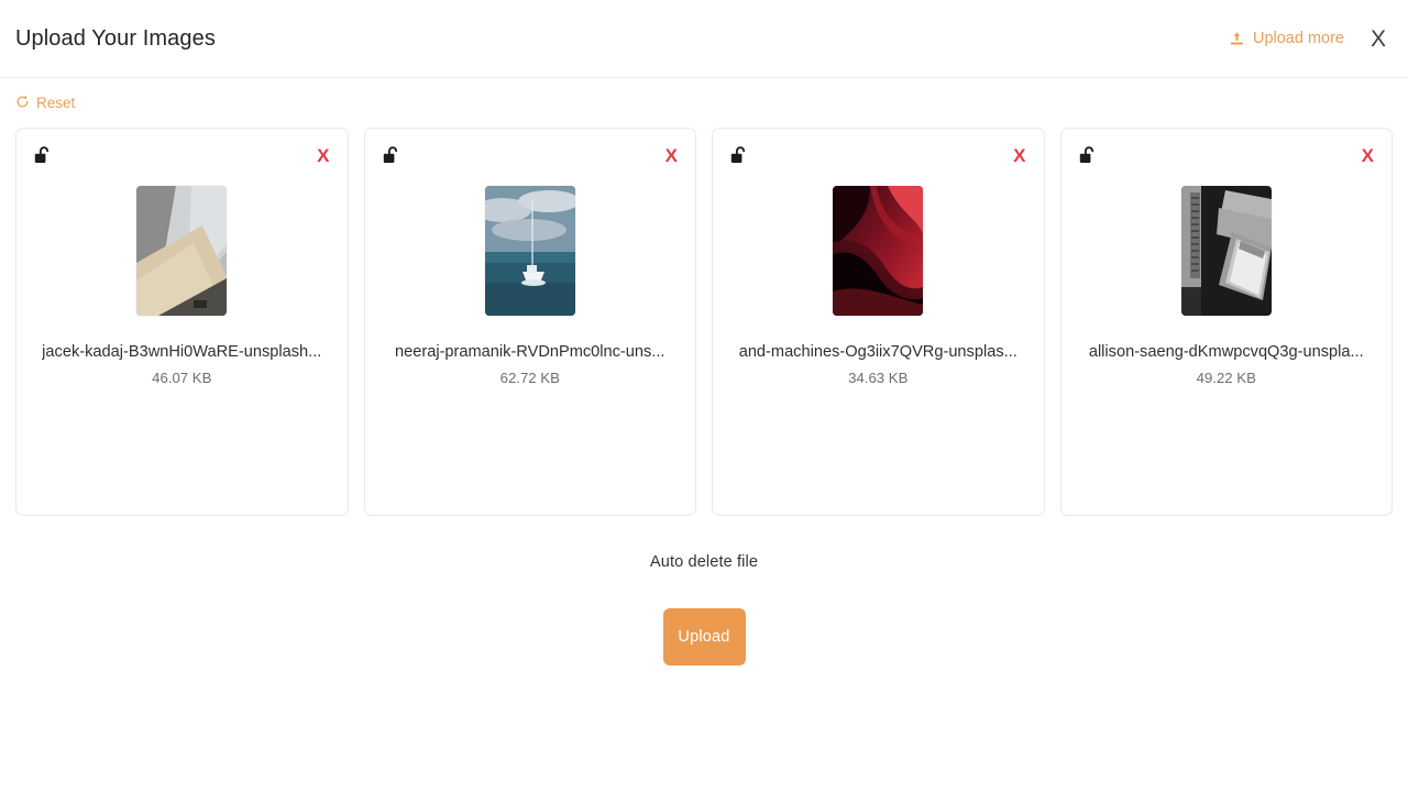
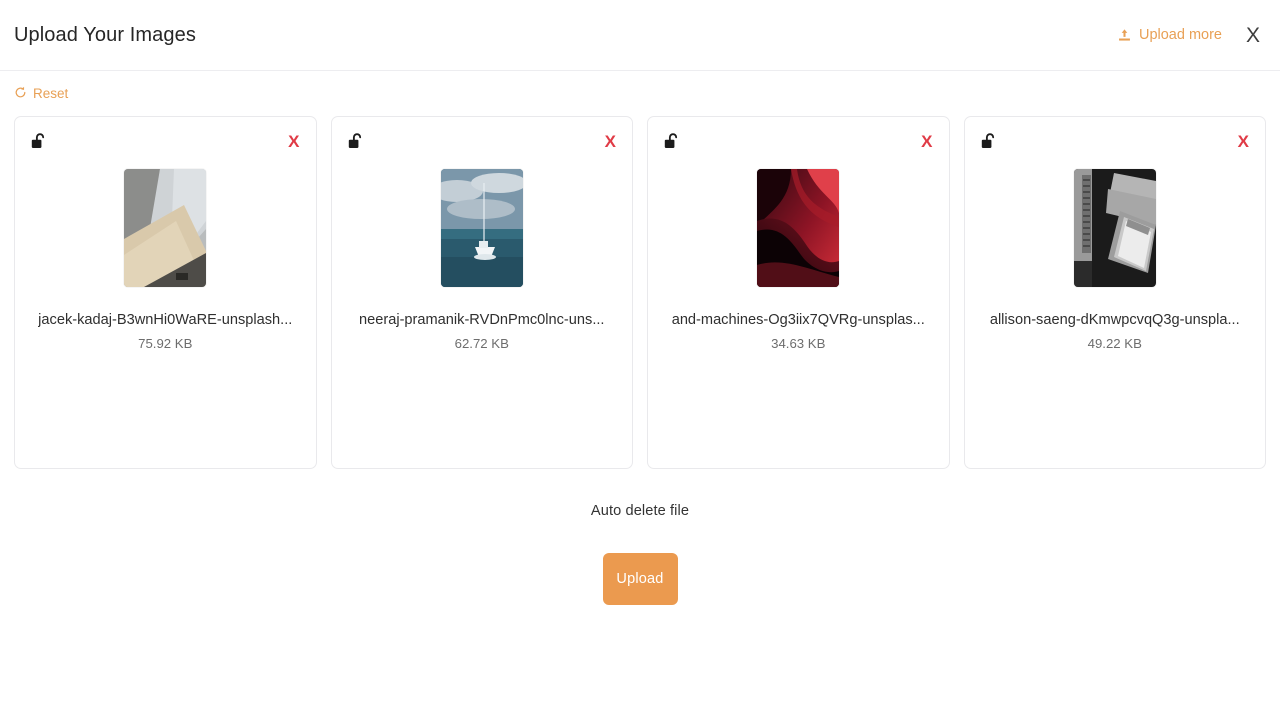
  Upload Your Images
  Upload more
  X
  Reset
  X
  jacek-kadaj-B3wnHi0WaRE-unsplash...
- 46.07 KB
+ 75.92 KB
  X
  neeraj-pramanik-RVDnPmc0lnc-uns...
  62.72 KB
  X
  and-machines-Og3iix7QVRg-unsplas...
  34.63 KB
  X
  allison-saeng-dKmwpcvqQ3g-unspla...
  49.22 KB
  Auto delete file
  Upload
